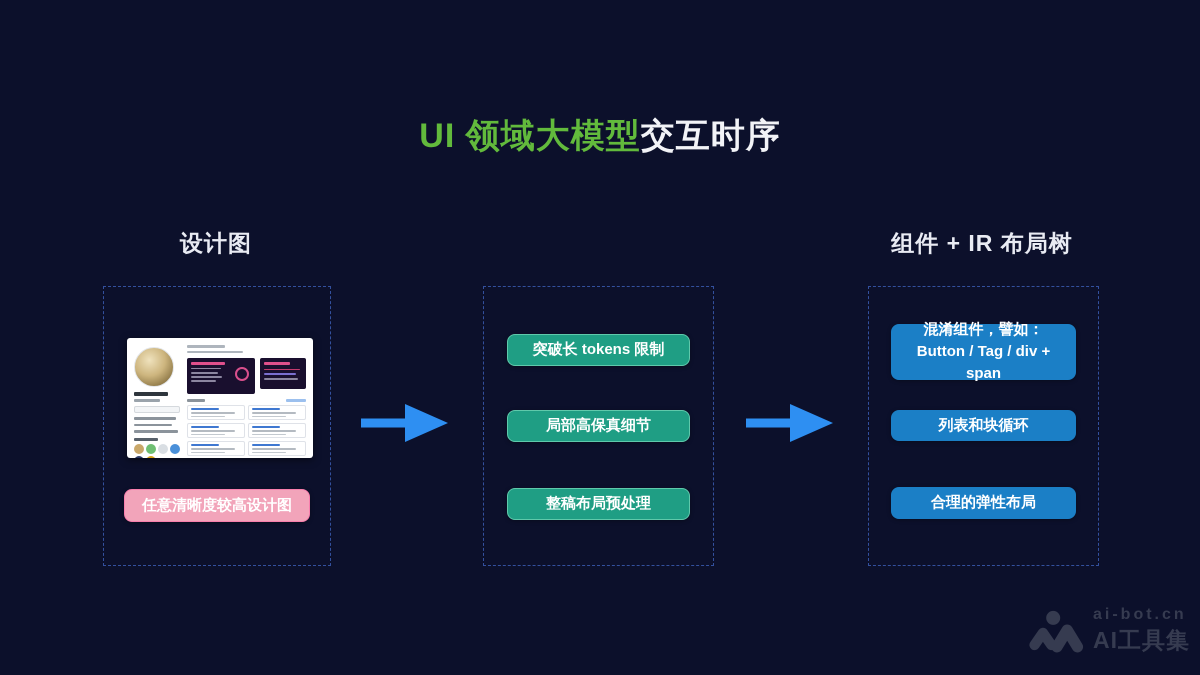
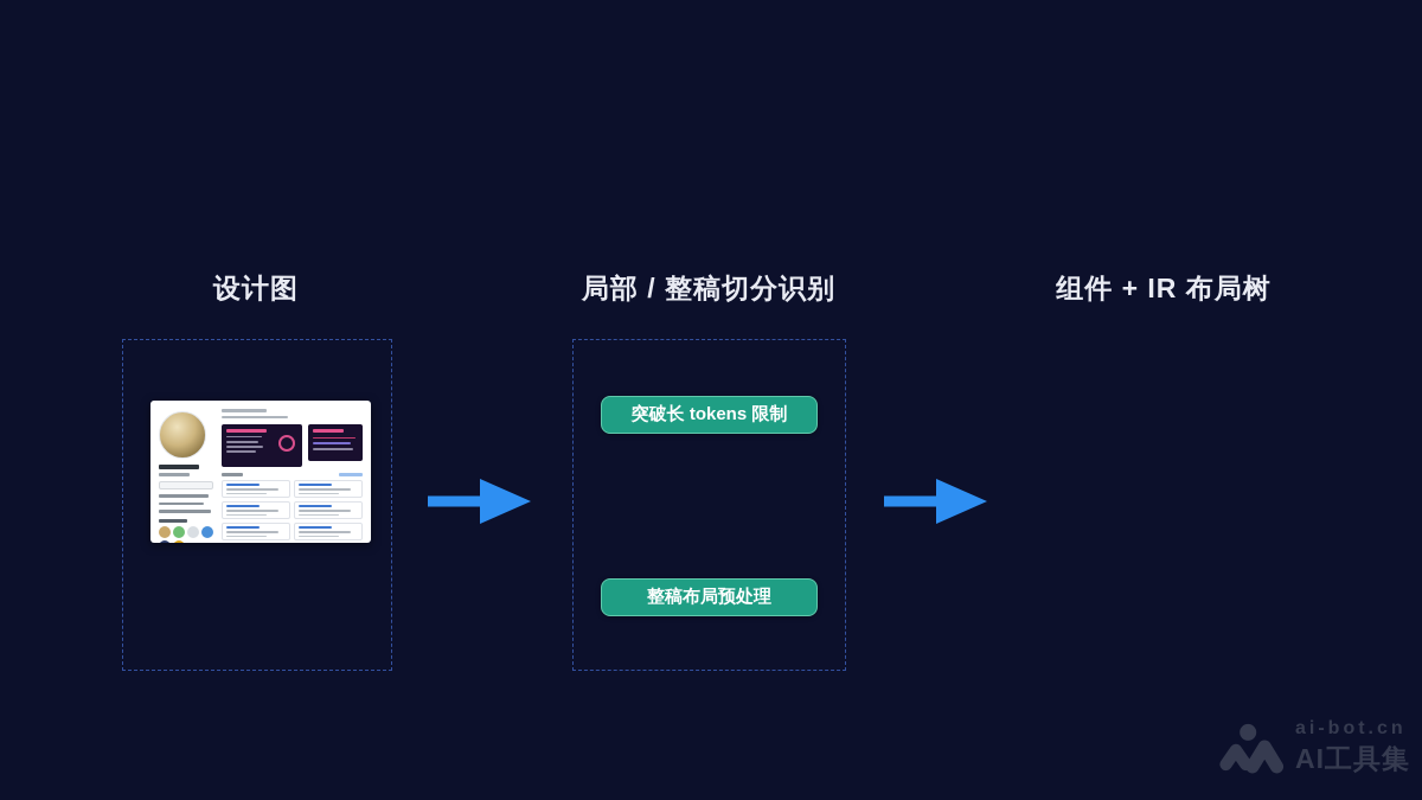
- UI 领域大模型交互时序
  设计图
+ 局部 / 整稿切分识别
  组件 + IR 布局树
- 任意清晰度较高设计图
  突破长 tokens 限制
- 局部高保真细节
  整稿布局预处理
- 混淆组件，譬如：Button / Tag / div + span
- 列表和块循环
- 合理的弹性布局
  ai-bot.cn
  AI工具集
